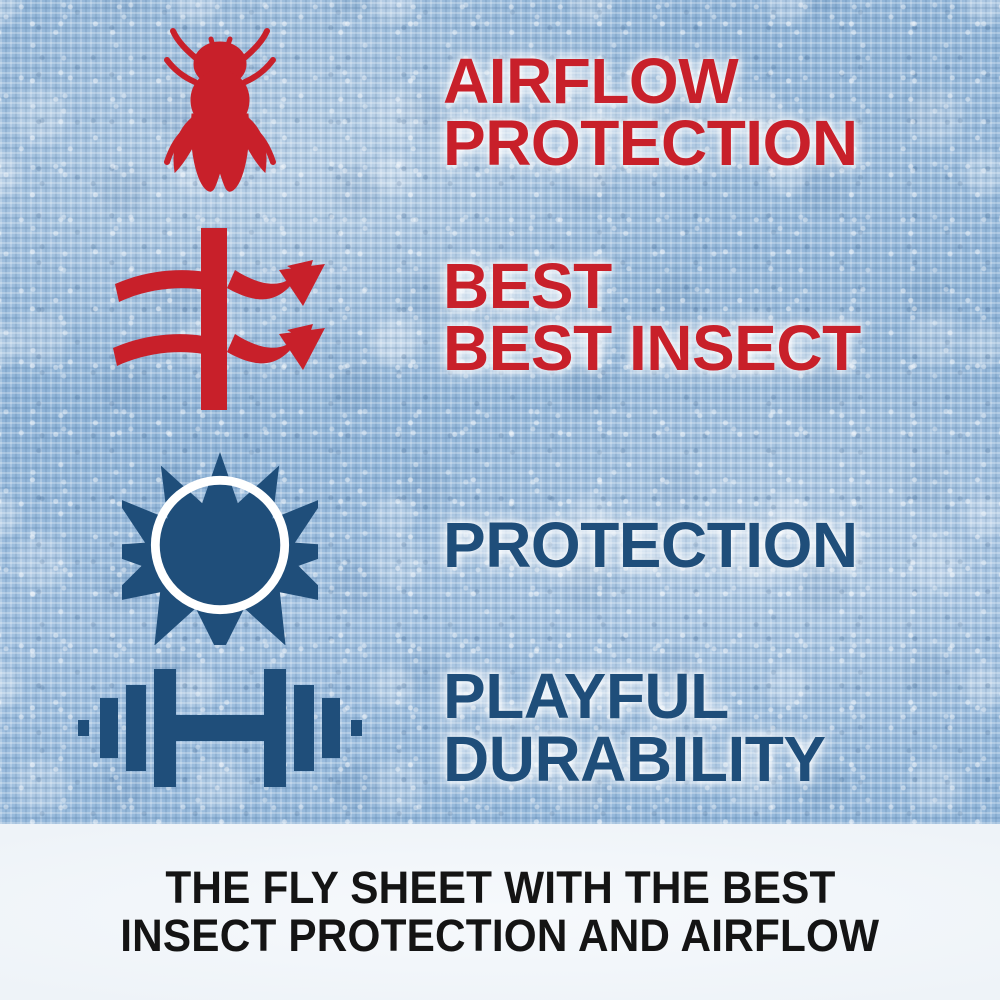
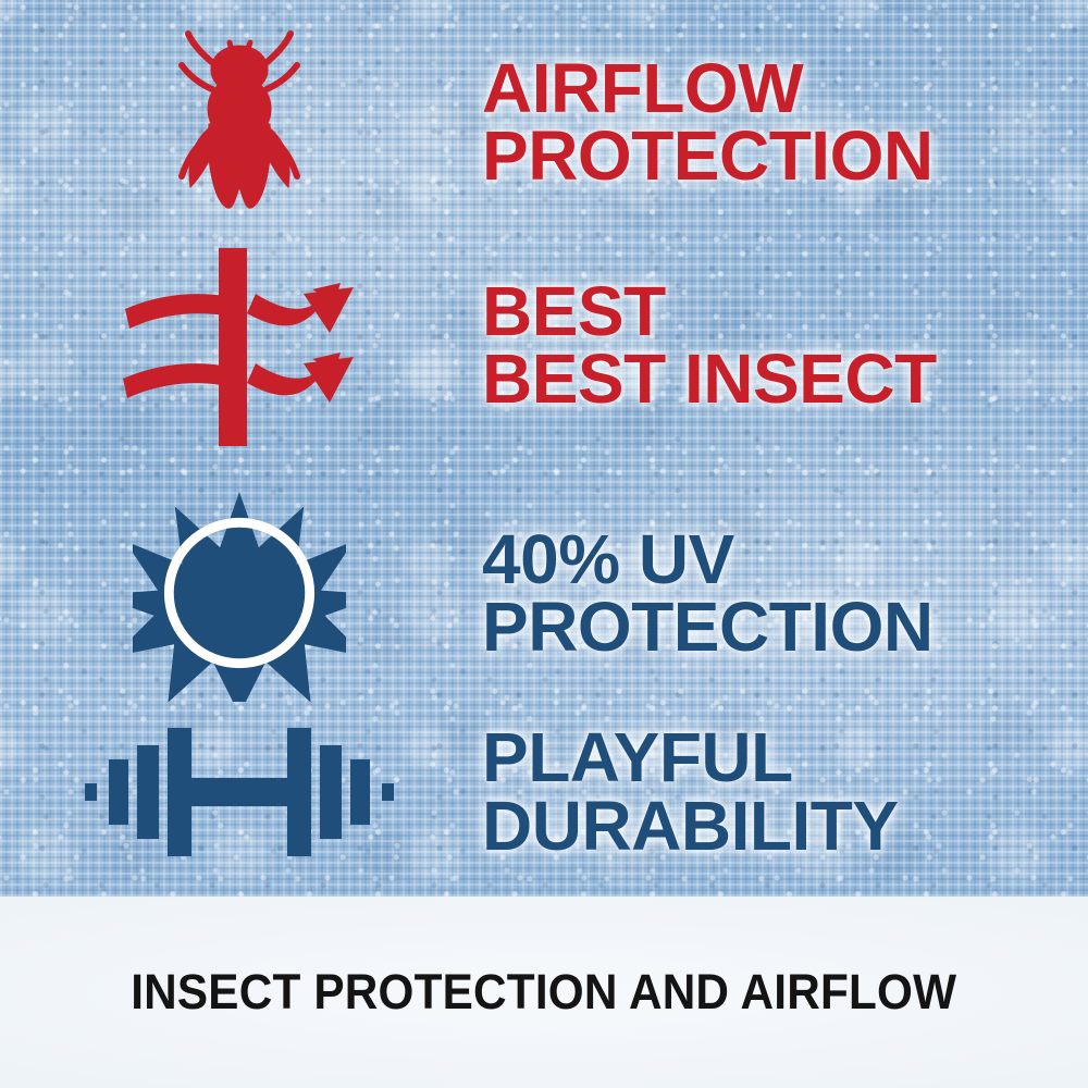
  AIRFLOW
  PROTECTION
  BEST
  BEST INSECT
+ 40% UV
  PROTECTION
  PLAYFUL
  DURABILITY
- THE FLY SHEET WITH THE BEST
  INSECT PROTECTION AND AIRFLOW
